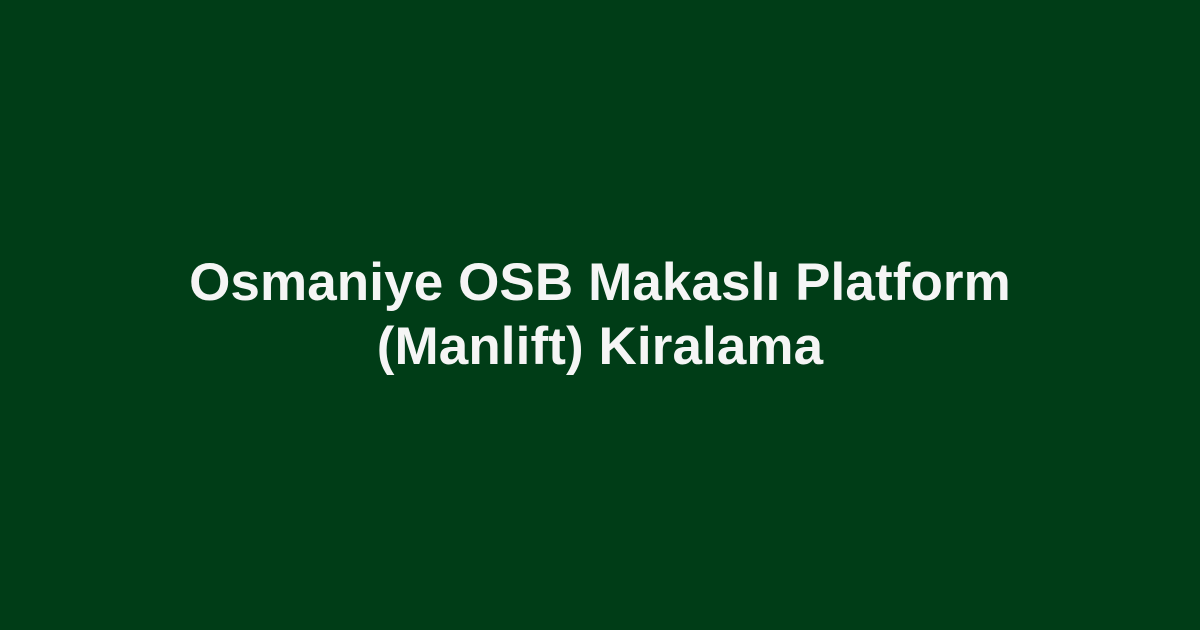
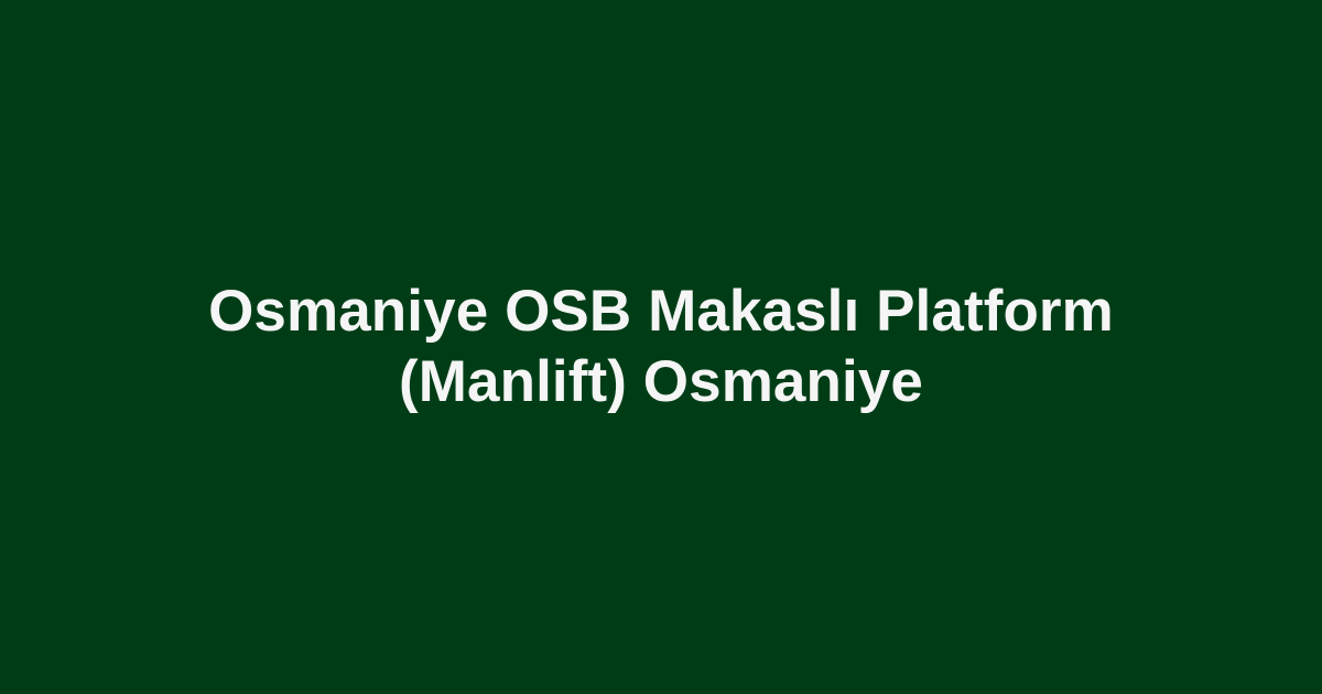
- Osmaniye OSB Makaslı Platform (Manlift) Kiralama
+ Osmaniye OSB Makaslı Platform (Manlift) Osmaniye
